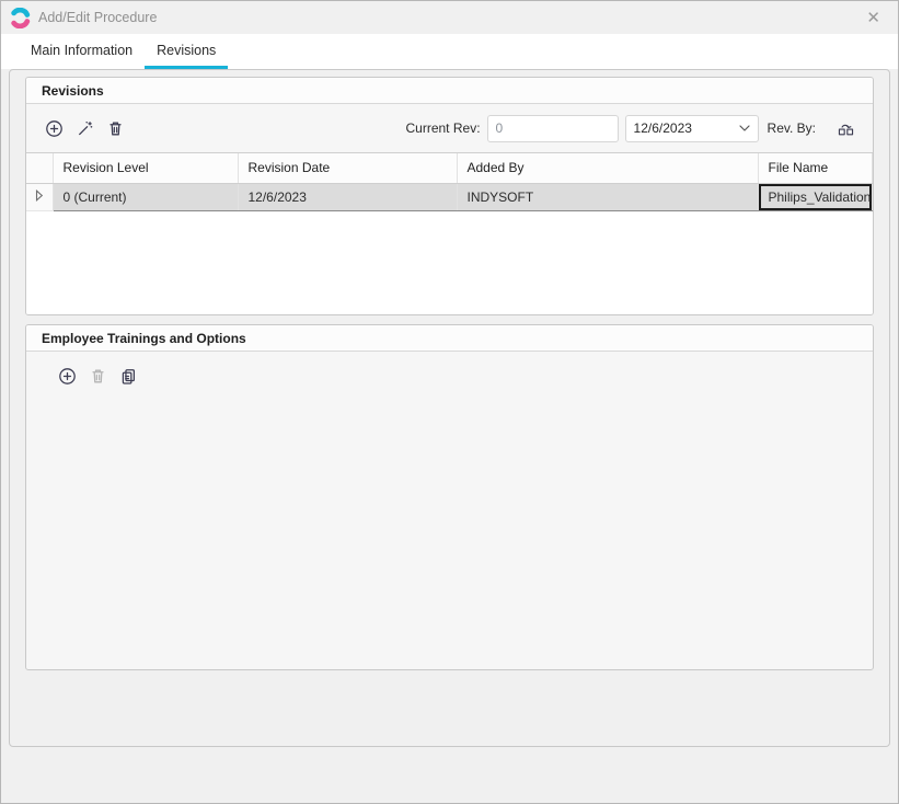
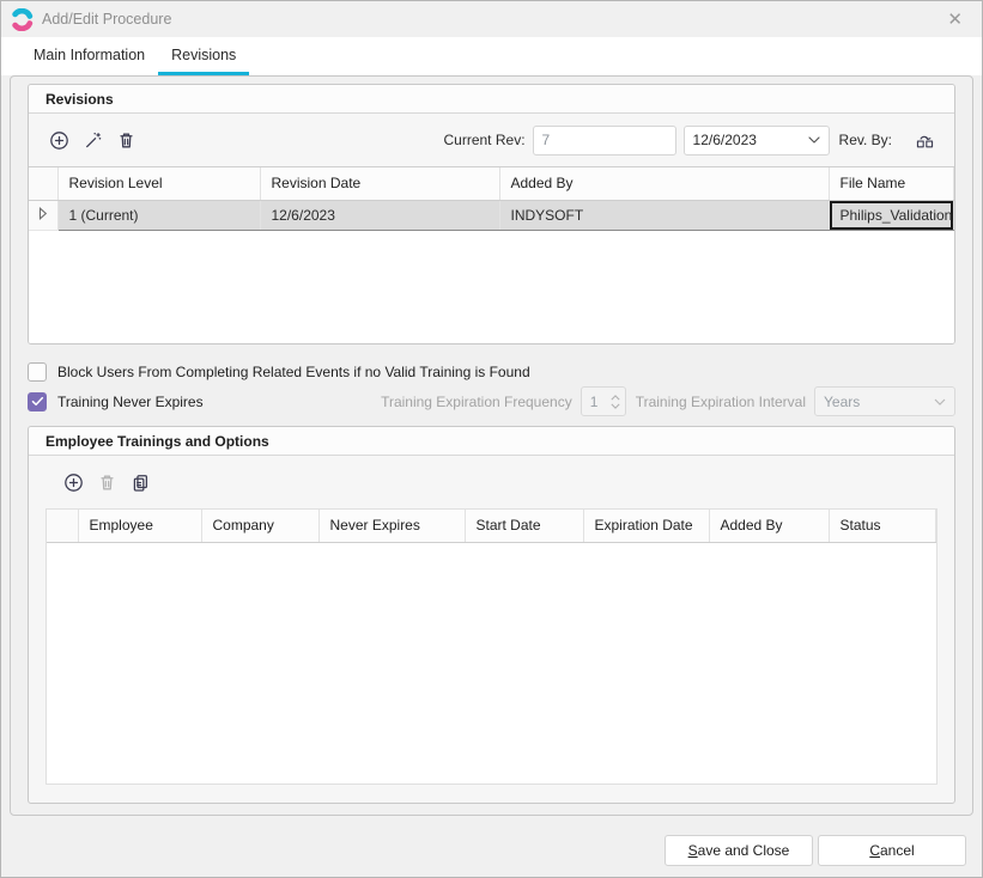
  Add/Edit Procedure
  ✕
  Main Information
  Revisions
  Revisions
  Current Rev:
- 0
+ 7
  12/6/2023
  Rev. By:
  	Revision Level	Revision Date	Added By	File Name
- 	0 (Current)	12/6/2023	INDYSOFT	Philips_Validation
+ 	1 (Current)	12/6/2023	INDYSOFT	Philips_Validation
+ Block Users From Completing Related Events if no Valid Training is Found
+ Training Never Expires
+ Training Expiration Frequency
+ 1
+ Training Expiration Interval
+ Years
  Employee Trainings and Options
+ 	Employee	Company	Never Expires	Start Date	Expiration Date	Added By	Status
+ S
+ ave and Close
+ C
+ ancel
